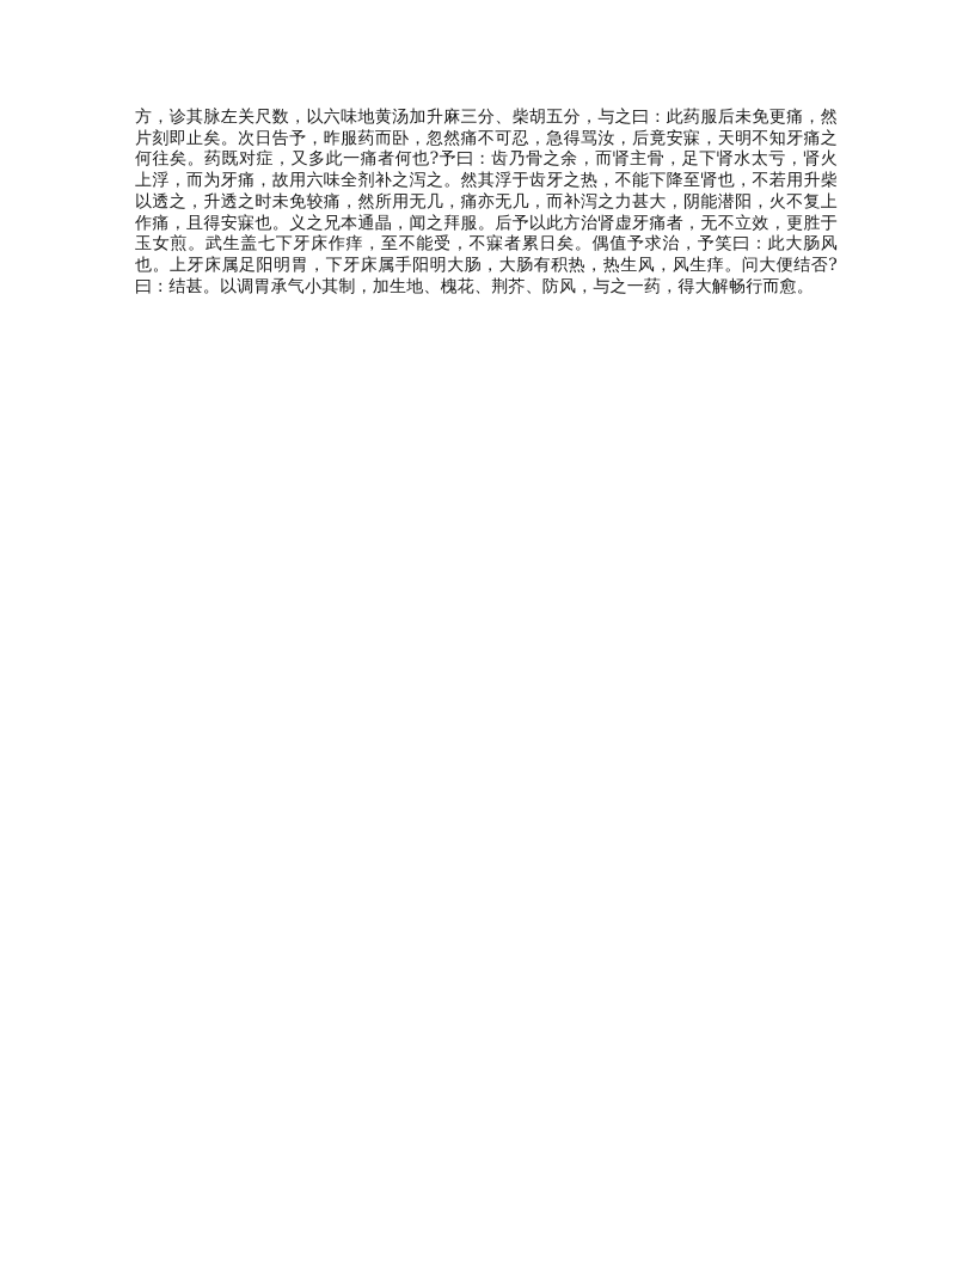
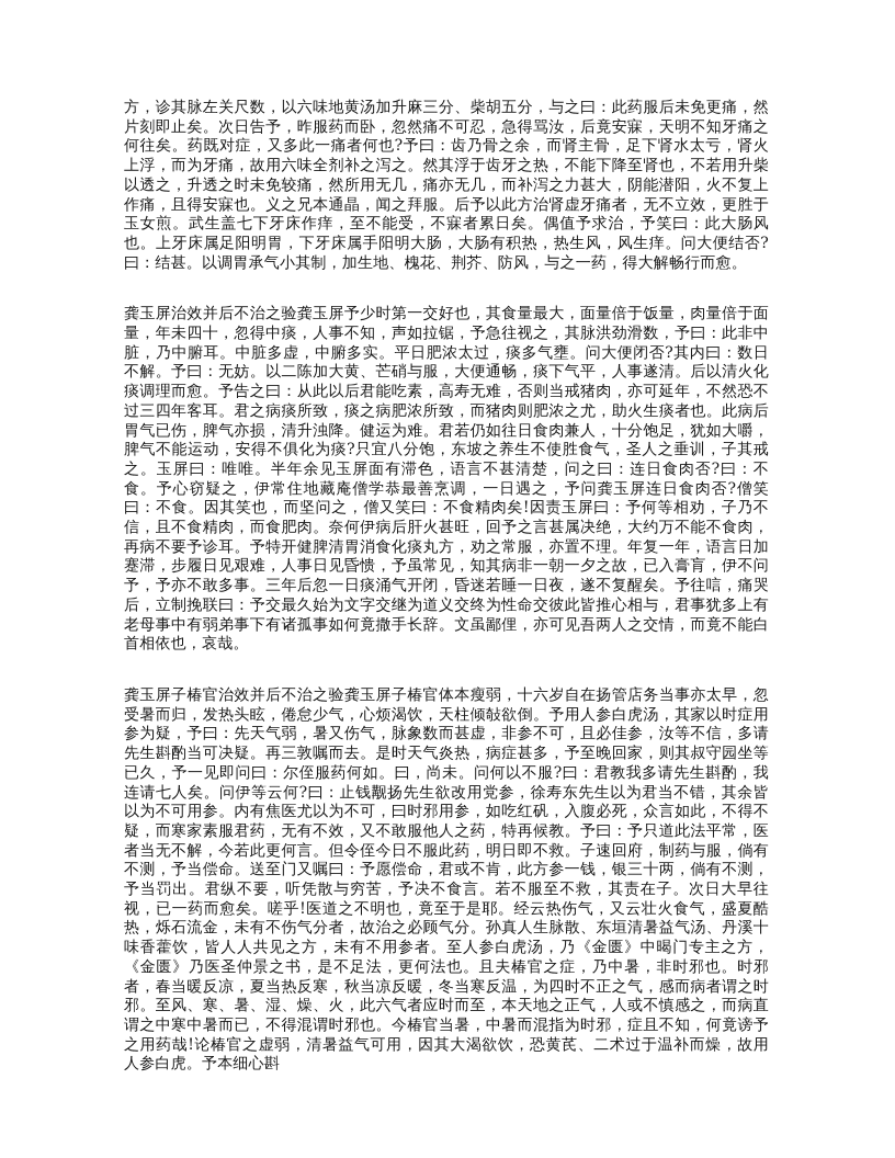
  方，诊其脉左关尺数，以六味地黄汤加升麻三分、柴胡五分，与之曰：此药服后未免更痛，然片刻即止矣。次日告予，昨服药而卧，忽然痛不可忍，急得骂汝，后竟安寐，天明不知牙痛之何往矣。药既对症，又多此一痛者何也?予曰：齿乃骨之余，而肾主骨，足下肾水太亏，肾火上浮，而为牙痛，故用六味全剂补之泻之。然其浮于齿牙之热，不能下降至肾也，不若用升柴以透之，升透之时未免较痛，然所用无几，痛亦无几，而补泻之力甚大，阴能潜阳，火不复上作痛，且得安寐也。义之兄本通晶，闻之拜服。后予以此方治肾虚牙痛者，无不立效，更胜于玉女煎。武生盖七下牙床作痒，至不能受，不寐者累日矣。偶值予求治，予笑曰：此大肠风也。上牙床属足阳明胃，下牙床属手阳明大肠，大肠有积热，热生风，风生痒。问大便结否?曰：结甚。以调胃承气小其制，加生地、槐花、荆芥、防风，与之一药，得大解畅行而愈。
+ 龚玉屏治效并后不治之验龚玉屏予少时第一交好也，其食量最大，面量倍于饭量，肉量倍于面量，年未四十，忽得中痰，人事不知，声如拉锯，予急往视之，其脉洪劲滑数，予曰：此非中脏，乃中腑耳。中脏多虚，中腑多实。平日肥浓太过，痰多气壅。问大便闭否?其内曰：数日不解。予曰：无妨。以二陈加大黄、芒硝与服，大便通畅，痰下气平，人事遂清。后以清火化痰调理而愈。予告之曰：从此以后君能吃素，高寿无难，否则当戒猪肉，亦可延年，不然恐不过三四年客耳。君之病痰所致，痰之病肥浓所致，而猪肉则肥浓之尤，助火生痰者也。此病后胃气已伤，脾气亦损，清升浊降。健运为难。君若仍如往日食肉兼人，十分饱足，犹如大嚼，脾气不能运动，安得不俱化为痰?只宜八分饱，东坡之养生不使胜食气，圣人之垂训，子其戒之。玉屏曰：唯唯。半年余见玉屏面有滞色，语言不甚清楚，问之曰：连日食肉否?曰：不食。予心窃疑之，伊常住地藏庵僧学恭最善烹调，一日遇之，予问龚玉屏连日食肉否?僧笑曰：不食。因其笑也，而坚问之，僧又笑曰：不食精肉矣!因责玉屏曰：予何等相劝，子乃不信，且不食精肉，而食肥肉。奈何伊病后肝火甚旺，回予之言甚属决绝，大约万不能不食肉，再病不要予诊耳。予特开健脾清胃消食化痰丸方，劝之常服，亦置不理。年复一年，语言日加蹇滞，步履日见艰难，人事日见昏愦，予虽常见，知其病非一朝一夕之故，已入膏肓，伊不问予，予亦不敢多事。三年后忽一日痰涌气开闭，昏迷若睡一日夜，遂不复醒矣。予往唁，痛哭后，立制挽联曰：予交最久始为文字交继为道义交终为性命交彼此皆推心相与，君事犹多上有老母事中有弱弟事下有诸孤事如何竟撒手长辞。文虽鄙俚，亦可见吾两人之交情，而竟不能白首相依也，哀哉。
+ 龚玉屏子椿官治效并后不治之验龚玉屏子椿官体本瘦弱，十六岁自在扬管店务当事亦太早，忽受暑而归，发热头眩，倦怠少气，心烦渴饮，天柱倾敧欲倒。予用人参白虎汤，其家以时症用参为疑，予曰：先天气弱，暑又伤气，脉象数而甚虚，非参不可，且必佳参，汝等不信，多请先生斟酌当可决疑。再三敦嘱而去。是时天气炎热，病症甚多，予至晚回家，则其叔守园坐等已久，予一见即问曰：尔侄服药何如。曰，尚未。问何以不服?曰：君教我多请先生斟酌，我连请七人矣。问伊等云何?曰：止钱觏扬先生欲改用党参，徐寿东先生以为君当不错，其余皆以为不可用参。内有焦医尤以为不可，曰时邪用参，如吃红矾，入腹必死，众言如此，不得不疑，而寒家素服君药，无有不效，又不敢服他人之药，特再候教。予曰：予只道此法平常，医者当无不解，今若此更何言。但令侄今日不服此药，明日即不救。子速回府，制药与服，倘有不测，予当偿命。送至门又嘱曰：予愿偿命，君或不肯，此方参一钱，银三十两，倘有不测，予当罚出。君纵不要，听凭散与穷苦，予决不食言。若不服至不救，其责在子。次日大早往视，已一药而愈矣。嗟乎!医道之不明也，竟至于是耶。经云热伤气，又云壮火食气，盛夏酷热，烁石流金，未有不伤气分者，故治之必顾气分。孙真人生脉散、东垣清暑益气汤、丹溪十味香藿饮，皆人人共见之方，未有不用参者。至人参白虎汤，乃《金匮》中暍门专主之方，《金匮》乃医圣仲景之书，是不足法，更何法也。且夫椿官之症，乃中暑，非时邪也。时邪者，春当暖反凉，夏当热反寒，秋当凉反暖，冬当寒反温，为四时不正之气，感而病者谓之时邪。至风、寒、暑、湿、燥、火，此六气者应时而至，本天地之正气，人或不慎感之，而病直谓之中寒中暑而已，不得混谓时邪也。今椿官当暑，中暑而混指为时邪，症且不知，何竟谤予之用药哉!论椿官之虚弱，清暑益气可用，因其大渴欲饮，恐黄芪、二术过于温补而燥，故用人参白虎。予本细心斟
